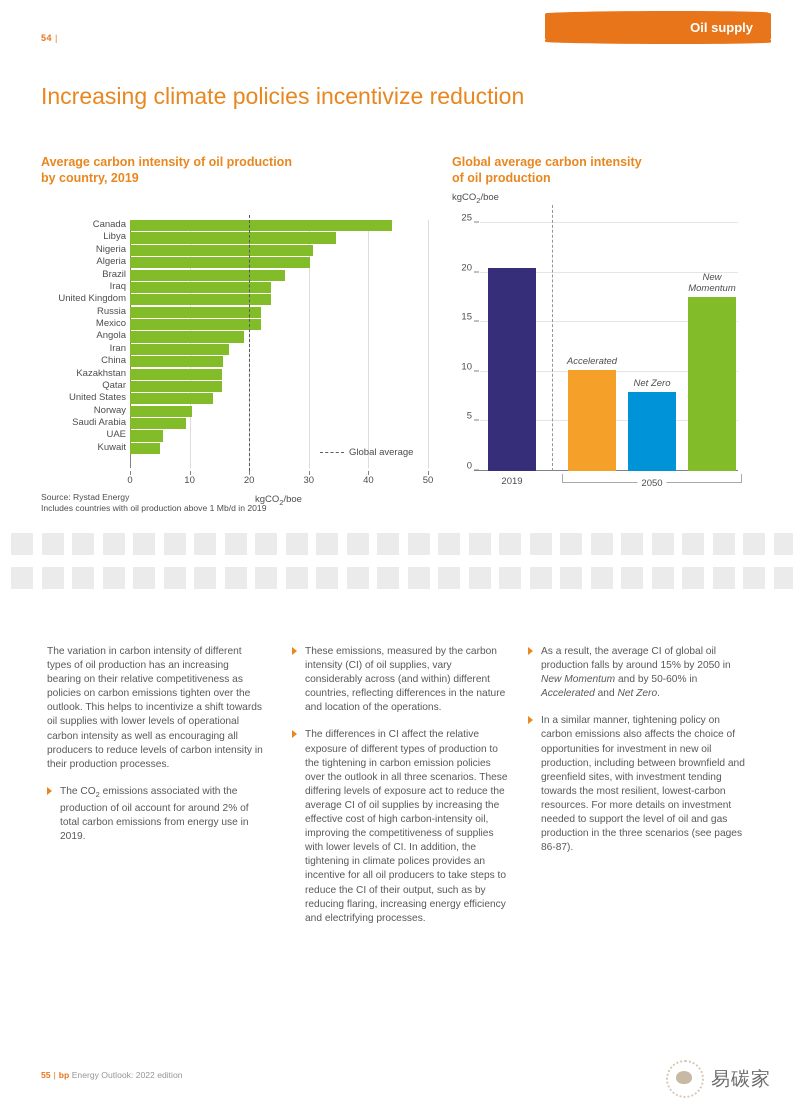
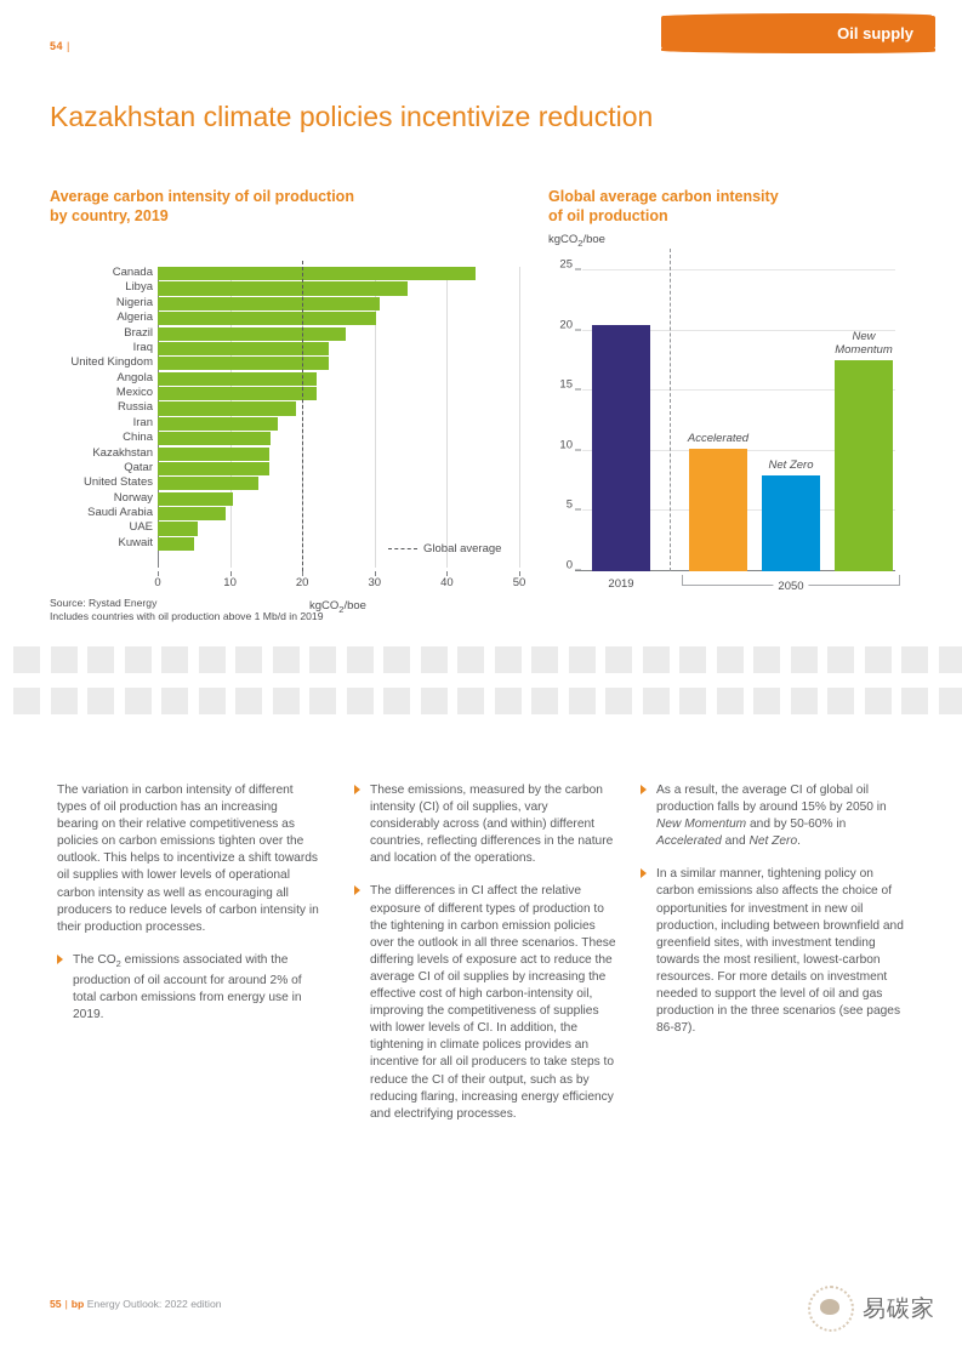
  54 |
  Oil supply
- Increasing climate policies incentivize reduction
+ Kazakhstan climate policies incentivize reduction
  Average carbon intensity of oil production
  by country, 2019
  Global average carbon intensity
  of oil production
  kgCO2/boe
  Canada
  Libya
  Nigeria
  Algeria
  Brazil
  Iraq
  United Kingdom
- Russia
+ Angola
  Mexico
- Angola
+ Russia
  Iran
  China
  Kazakhstan
  Qatar
  United States
  Norway
  Saudi Arabia
  UAE
  Kuwait
  0
  10
  20
  30
  40
  50
  kgCO2/boe
  Global average
  Source: Rystad Energy
  Includes countries with oil production above 1 Mb/d in 2019
  0
  5
  10
  15
  20
  25
  Accelerated
  Net Zero
  New
  Momentum
  2019
  2050
  The variation in carbon intensity of different types of oil production has an increasing bearing on their relative competitiveness as policies on carbon emissions tighten over the outlook. This helps to incentivize a shift towards oil supplies with lower levels of operational carbon intensity as well as encouraging all producers to reduce levels of carbon intensity in their production processes.
  The CO2 emissions associated with the production of oil account for around 2% of total carbon emissions from energy use in 2019.
  These emissions, measured by the carbon intensity (CI) of oil supplies, vary considerably across (and within) different countries, reflecting differences in the nature and location of the operations.
  The differences in CI affect the relative exposure of different types of production to the tightening in carbon emission policies over the outlook in all three scenarios. These differing levels of exposure act to reduce the average CI of oil supplies by increasing the effective cost of high carbon-intensity oil, improving the competitiveness of supplies with lower levels of CI. In addition, the tightening in climate polices provides an incentive for all oil producers to take steps to reduce the CI of their output, such as by reducing flaring, increasing energy efficiency and electrifying processes.
  As a result, the average CI of global oil production falls by around 15% by 2050 in New Momentum and by 50-60% in Accelerated and Net Zero.
  In a similar manner, tightening policy on carbon emissions also affects the choice of opportunities for investment in new oil production, including between brownfield and greenfield sites, with investment tending towards the most resilient, lowest-carbon resources. For more details on investment needed to support the level of oil and gas production in the three scenarios (see pages 86-87).
  55 | bp Energy Outlook: 2022 edition
  易碳家
